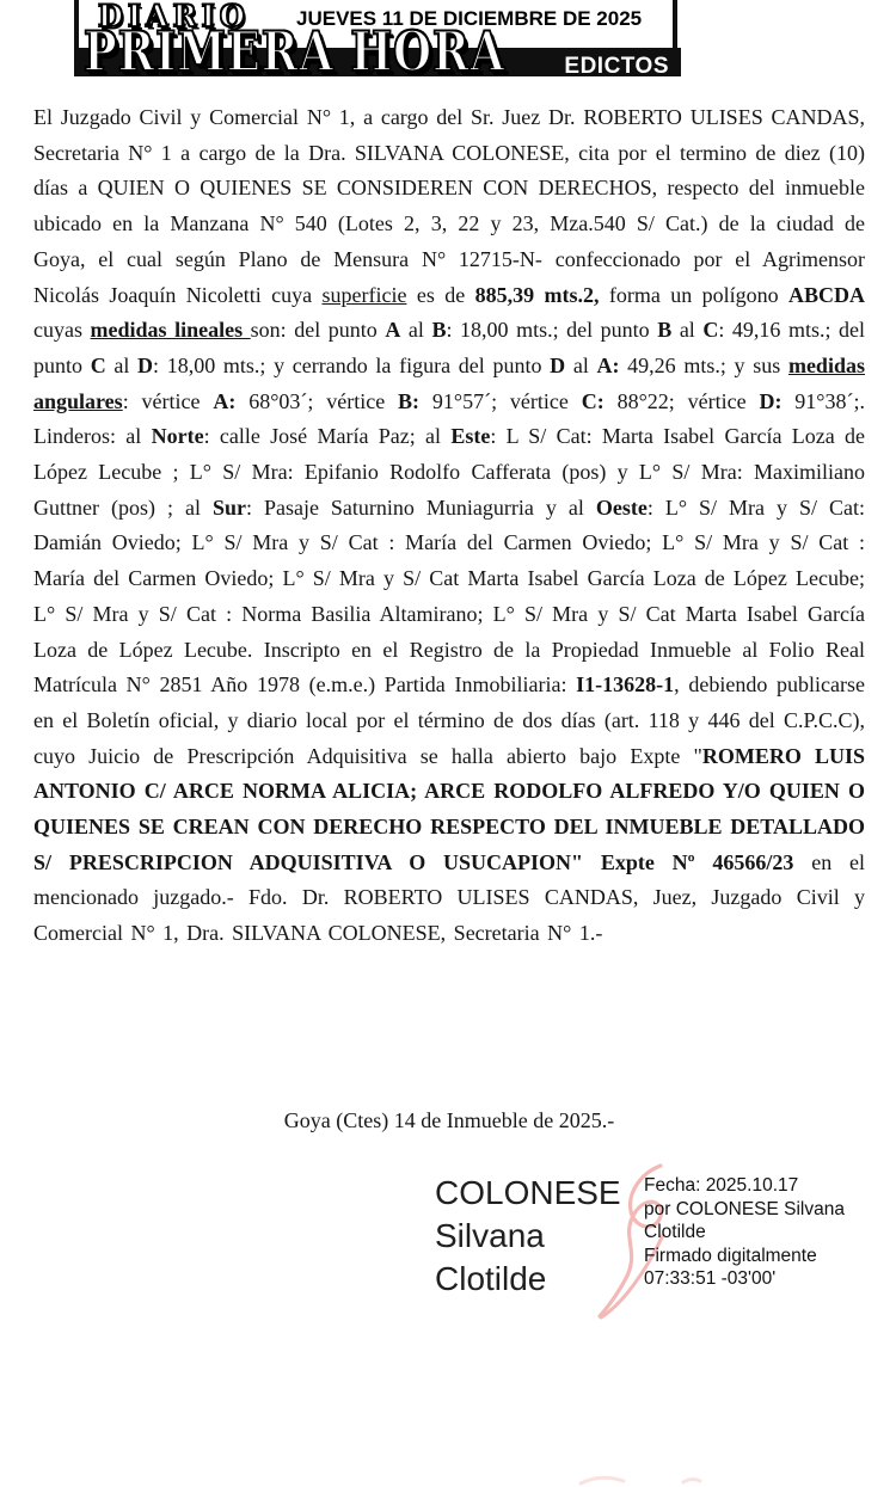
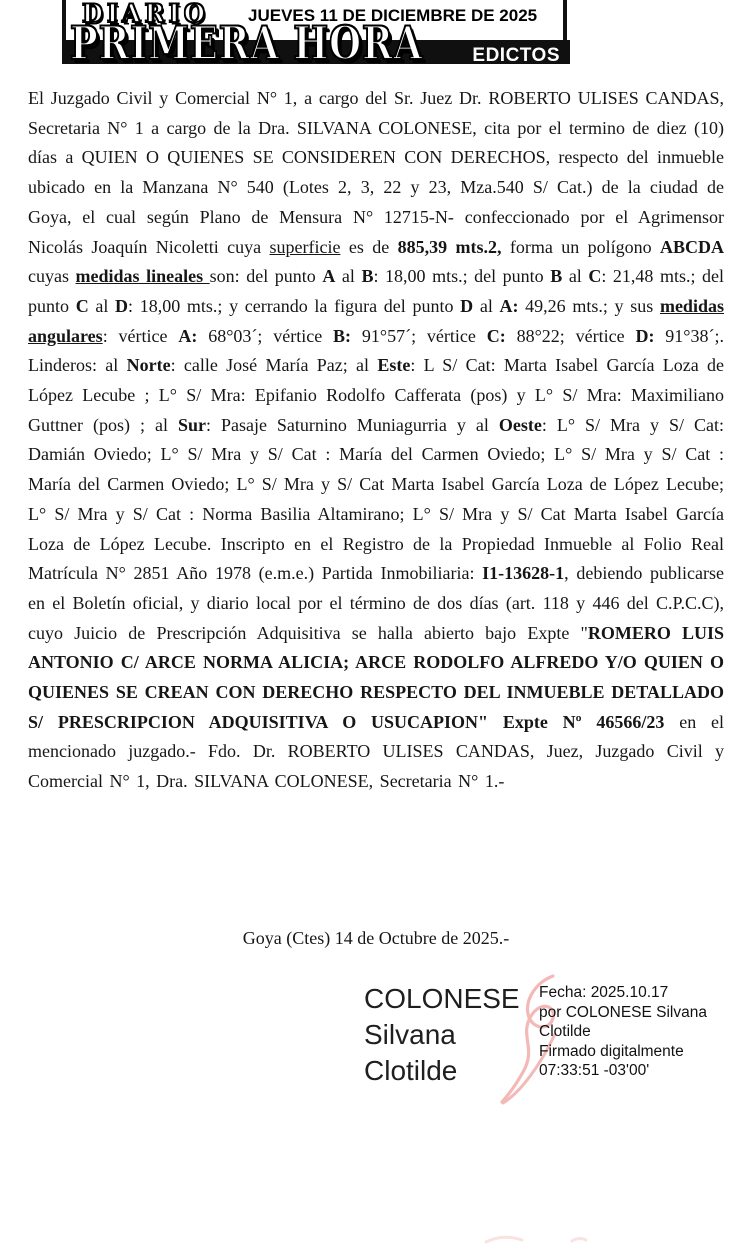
  DIARIO
  JUEVES 11 DE DICIEMBRE DE 2025
  EDICTOS
  PRIMERA HORA
- El Juzgado Civil y Comercial N° 1, a cargo del Sr. Juez Dr. ROBERTO ULISES CANDAS, Secretaria N° 1 a cargo de la Dra. SILVANA COLONESE, cita por el termino de diez (10) días a QUIEN O QUIENES SE CONSIDEREN CON DERECHOS, respecto del inmueble ubicado en la Manzana N° 540 (Lotes 2, 3, 22 y 23, Mza.540 S/ Cat.) de la ciudad de Goya, el cual según Plano de Mensura N° 12715-N- confeccionado por el Agrimensor Nicolás Joaquín Nicoletti cuya superficie es de 885,39 mts.2, forma un polígono ABCDA cuyas medidas lineales son: del punto A al B: 18,00 mts.; del punto B al C: 49,16 mts.; del punto C al D: 18,00 mts.; y cerrando la figura del punto D al A: 49,26 mts.; y sus medidas angulares: vértice A: 68°03´; vértice B: 91°57´; vértice C: 88°22; vértice D: 91°38´;. Linderos: al Norte: calle José María Paz; al Este: L S/ Cat: Marta Isabel García Loza de López Lecube ; L° S/ Mra: Epifanio Rodolfo Cafferata (pos) y L° S/ Mra: Maximiliano Guttner (pos) ; al Sur: Pasaje Saturnino Muniagurria y al Oeste: L° S/ Mra y S/ Cat: Damián Oviedo; L° S/ Mra y S/ Cat : María del Carmen Oviedo; L° S/ Mra y S/ Cat : María del Carmen Oviedo; L° S/ Mra y S/ Cat Marta Isabel García Loza de López Lecube; L° S/ Mra y S/ Cat : Norma Basilia Altamirano; L° S/ Mra y S/ Cat Marta Isabel García Loza de López Lecube. Inscripto en el Registro de la Propiedad Inmueble al Folio Real Matrícula N° 2851 Año 1978 (e.m.e.) Partida Inmobiliaria: I1-13628-1, debiendo publicarse en el Boletín oficial, y diario local por el término de dos días (art. 118 y 446 del C.P.C.C), cuyo Juicio de Prescripción Adquisitiva se halla abierto bajo Expte "ROMERO LUIS ANTONIO C/ ARCE NORMA ALICIA; ARCE RODOLFO ALFREDO Y/O QUIEN O QUIENES SE CREAN CON DERECHO RESPECTO DEL INMUEBLE DETALLADO S/ PRESCRIPCION ADQUISITIVA O USUCAPION" Expte Nº 46566/23 en el mencionado juzgado.- Fdo. Dr. ROBERTO ULISES CANDAS, Juez, Juzgado Civil y Comercial N° 1, Dra. SILVANA COLONESE, Secretaria N° 1.-
+ El Juzgado Civil y Comercial N° 1, a cargo del Sr. Juez Dr. ROBERTO ULISES CANDAS, Secretaria N° 1 a cargo de la Dra. SILVANA COLONESE, cita por el termino de diez (10) días a QUIEN O QUIENES SE CONSIDEREN CON DERECHOS, respecto del inmueble ubicado en la Manzana N° 540 (Lotes 2, 3, 22 y 23, Mza.540 S/ Cat.) de la ciudad de Goya, el cual según Plano de Mensura N° 12715-N- confeccionado por el Agrimensor Nicolás Joaquín Nicoletti cuya superficie es de 885,39 mts.2, forma un polígono ABCDA cuyas medidas lineales son: del punto A al B: 18,00 mts.; del punto B al C: 21,48 mts.; del punto C al D: 18,00 mts.; y cerrando la figura del punto D al A: 49,26 mts.; y sus medidas angulares: vértice A: 68°03´; vértice B: 91°57´; vértice C: 88°22; vértice D: 91°38´;. Linderos: al Norte: calle José María Paz; al Este: L S/ Cat: Marta Isabel García Loza de López Lecube ; L° S/ Mra: Epifanio Rodolfo Cafferata (pos) y L° S/ Mra: Maximiliano Guttner (pos) ; al Sur: Pasaje Saturnino Muniagurria y al Oeste: L° S/ Mra y S/ Cat: Damián Oviedo; L° S/ Mra y S/ Cat : María del Carmen Oviedo; L° S/ Mra y S/ Cat : María del Carmen Oviedo; L° S/ Mra y S/ Cat Marta Isabel García Loza de López Lecube; L° S/ Mra y S/ Cat : Norma Basilia Altamirano; L° S/ Mra y S/ Cat Marta Isabel García Loza de López Lecube. Inscripto en el Registro de la Propiedad Inmueble al Folio Real Matrícula N° 2851 Año 1978 (e.m.e.) Partida Inmobiliaria: I1-13628-1, debiendo publicarse en el Boletín oficial, y diario local por el término de dos días (art. 118 y 446 del C.P.C.C), cuyo Juicio de Prescripción Adquisitiva se halla abierto bajo Expte "ROMERO LUIS ANTONIO C/ ARCE NORMA ALICIA; ARCE RODOLFO ALFREDO Y/O QUIEN O QUIENES SE CREAN CON DERECHO RESPECTO DEL INMUEBLE DETALLADO S/ PRESCRIPCION ADQUISITIVA O USUCAPION" Expte Nº 46566/23 en el mencionado juzgado.- Fdo. Dr. ROBERTO ULISES CANDAS, Juez, Juzgado Civil y Comercial N° 1, Dra. SILVANA COLONESE, Secretaria N° 1.-
- Goya (Ctes) 14 de Inmueble de 2025.-
+ Goya (Ctes) 14 de Octubre de 2025.-
  COLONESE
  Silvana
  Clotilde
  Fecha: 2025.10.17
  por COLONESE Silvana
  Clotilde
  Firmado digitalmente
  07:33:51 -03'00'
